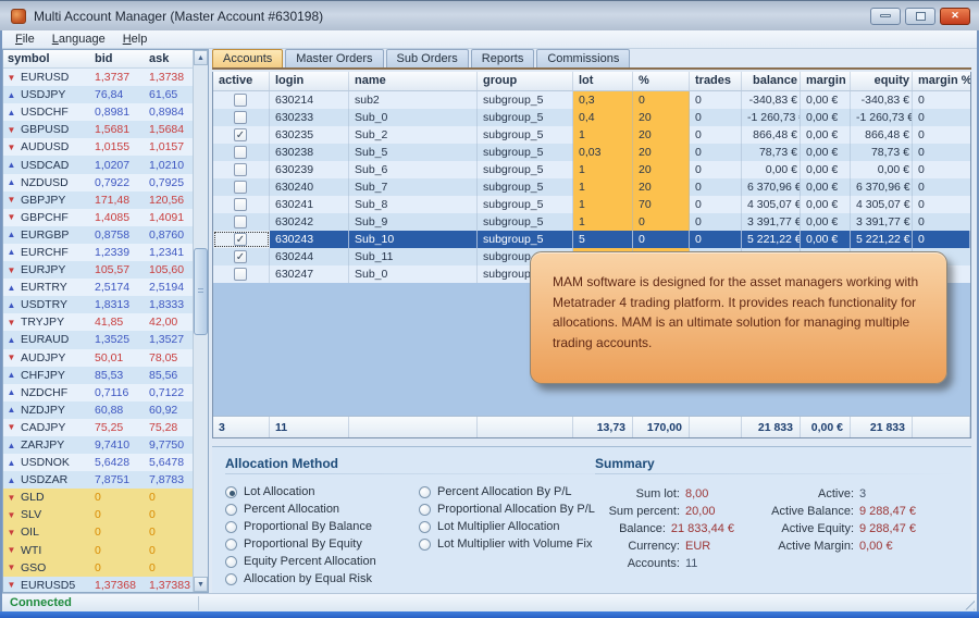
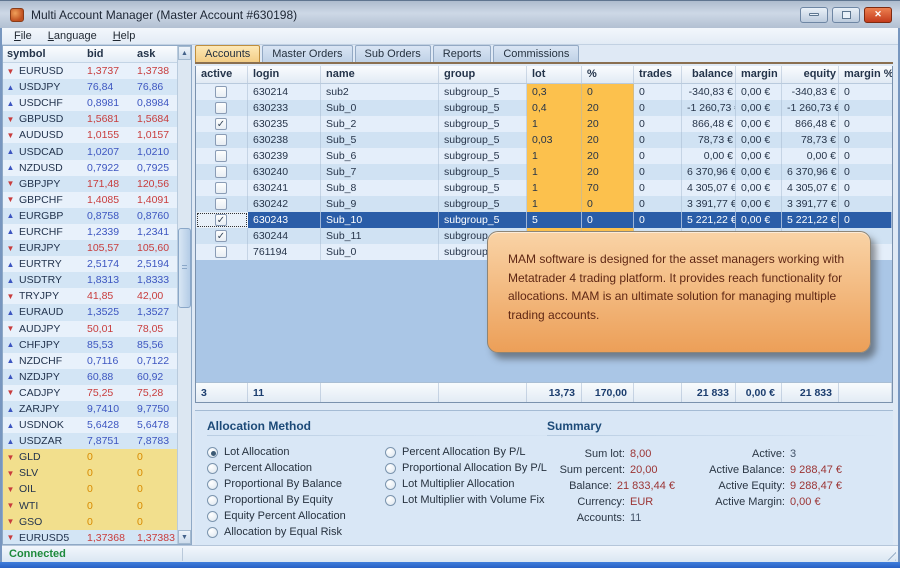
  Multi Account Manager (Master Account #630198)
  ✕
  File
  Language
  Help
  symbol
  bid
  ask
  ▼
  EURUSD
  1,3737
  1,3738
  ▲
  USDJPY
  76,84
- 61,65
+ 76,86
  ▲
  USDCHF
  0,8981
  0,8984
  ▼
  GBPUSD
  1,5681
  1,5684
  ▼
  AUDUSD
  1,0155
  1,0157
  ▲
  USDCAD
  1,0207
  1,0210
  ▲
  NZDUSD
  0,7922
  0,7925
  ▼
  GBPJPY
  171,48
  120,56
  ▼
  GBPCHF
  1,4085
  1,4091
  ▲
  EURGBP
  0,8758
  0,8760
  ▲
  EURCHF
  1,2339
  1,2341
  ▼
  EURJPY
  105,57
  105,60
  ▲
  EURTRY
  2,5174
  2,5194
  ▲
  USDTRY
  1,8313
  1,8333
  ▼
  TRYJPY
  41,85
  42,00
  ▲
  EURAUD
  1,3525
  1,3527
  ▼
  AUDJPY
  50,01
  78,05
  ▲
  CHFJPY
  85,53
  85,56
  ▲
  NZDCHF
  0,7116
  0,7122
  ▲
  NZDJPY
  60,88
  60,92
  ▼
  CADJPY
  75,25
  75,28
  ▲
  ZARJPY
  9,7410
  9,7750
  ▲
  USDNOK
  5,6428
  5,6478
  ▲
  USDZAR
  7,8751
  7,8783
  ▼
  GLD
  0
  0
  ▼
  SLV
  0
  0
  ▼
  OIL
  0
  0
  ▼
  WTI
  0
  0
  ▼
  GSO
  0
  0
  ▼
  EURUSD5
  1,37368
  1,37383
  Accounts
  Master Orders
  Sub Orders
  Reports
  Commissions
  active
  login
  name
  group
  lot
  %
  trades
  balance
  margin
  equity
  margin %
  630214
  sub2
  subgroup_5
  0,3
  0
  0
  -340,83 €
  0,00 €
  -340,83 €
  0
  630233
  Sub_0
  subgroup_5
  0,4
  20
  0
  -1 260,73
  0,00 €
  -1 260,73 €
  0
  ✓
  630235
  Sub_2
  subgroup_5
  1
  20
  0
  866,48 €
  0,00 €
  866,48 €
  0
  630238
  Sub_5
  subgroup_5
  0,03
  20
  0
  78,73 €
  0,00 €
  78,73 €
  0
  630239
  Sub_6
  subgroup_5
  1
  20
  0
  0,00 €
  0,00 €
  0,00 €
  0
  630240
  Sub_7
  subgroup_5
  1
  20
  0
  6 370,96 €
  0,00 €
  6 370,96 €
  0
  630241
  Sub_8
  subgroup_5
  1
  70
  0
  4 305,07 €
  0,00 €
  4 305,07 €
  0
  630242
  Sub_9
  subgroup_5
  1
  0
  0
  3 391,77 €
  0,00 €
  3 391,77 €
  0
  ✓
  630243
  Sub_10
  subgroup_5
  5
  0
  0
  5 221,22 €
  0,00 €
  5 221,22 €
  0
  ✓
  630244
  Sub_11
  subgroup
- 630247
+ 761194
  Sub_0
  subgroup
  3
  11
  13,73
  170,00
  21 833
  0,00 €
  21 833
  Allocation Method
  Lot Allocation
  Percent Allocation
  Proportional By Balance
  Proportional By Equity
  Equity Percent Allocation
  Allocation by Equal Risk
  Percent Allocation By P/L
  Proportional Allocation By P/L
  Lot Multiplier Allocation
  Lot Multiplier with Volume Fix
  Summary
  Sum lot:
  8,00
  Sum percent:
  20,00
  Balance:
  21 833,44 €
  Currency:
  EUR
  Accounts:
  11
  Active:
  3
  Active Balance:
  9 288,47 €
  Active Equity:
  9 288,47 €
  Active Margin:
  0,00 €
  MAM software is designed for the asset managers working with Metatrader 4 trading platform. It provides reach functionality for allocations. MAM is an ultimate solution for managing multiple trading accounts.
  Connected
